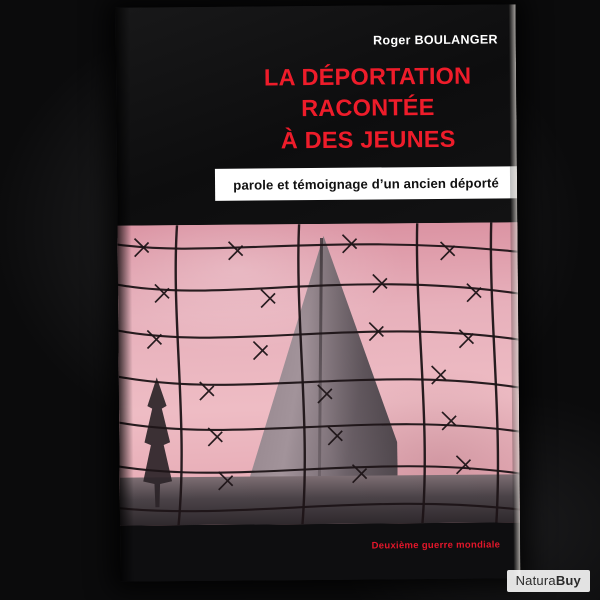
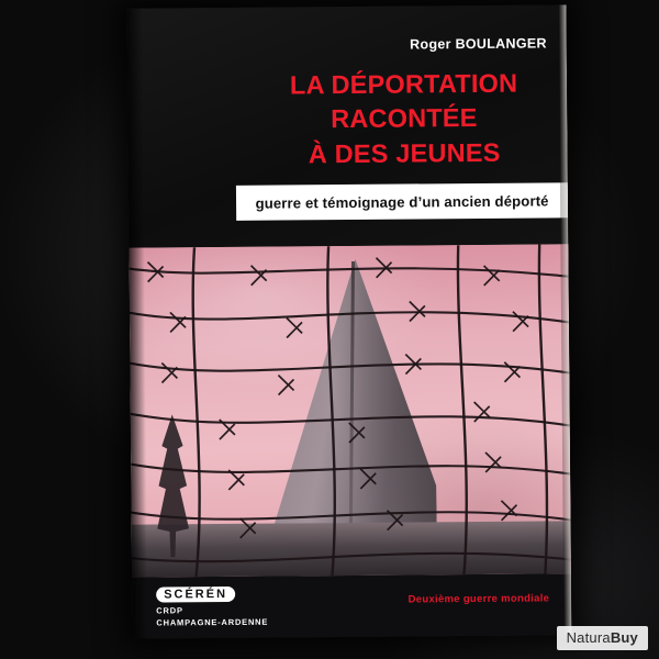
  Roger BOULANGER
  LA DÉPORTATION
  RACONTÉE
  À DES JEUNES
- parole et témoignage d’un ancien déporté
+ guerre et témoignage d’un ancien déporté
+ SCÉRÉN
+ CRDP
+ CHAMPAGNE-ARDENNE
  Deuxième guerre mondiale
  NaturaBuy
